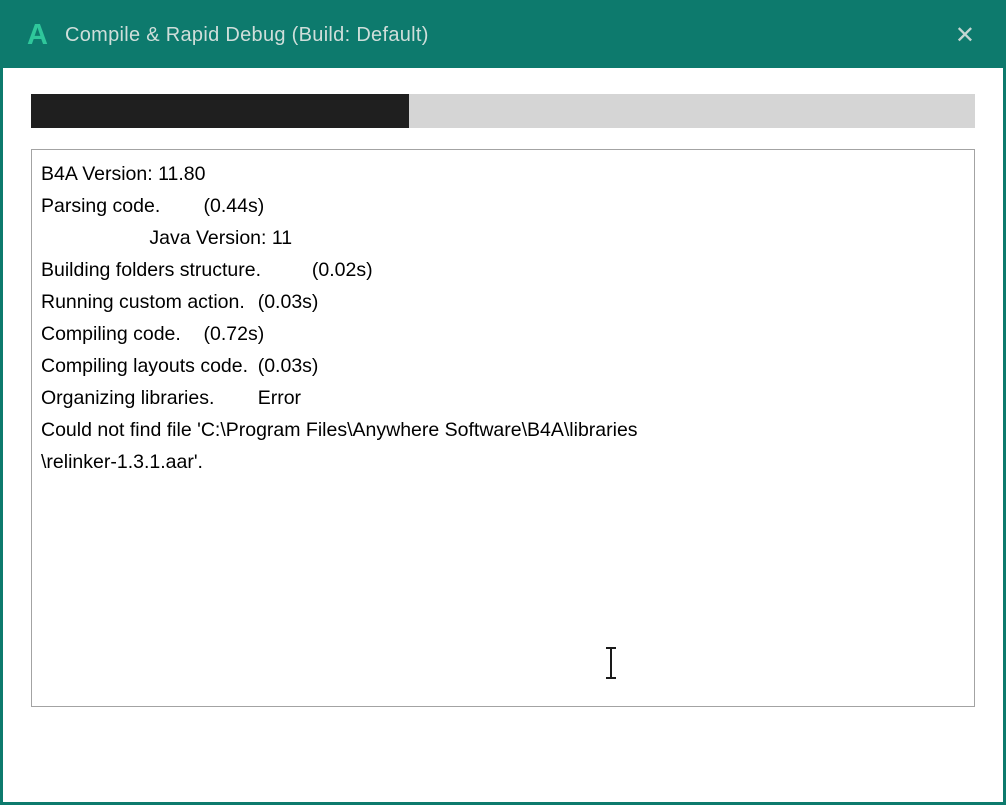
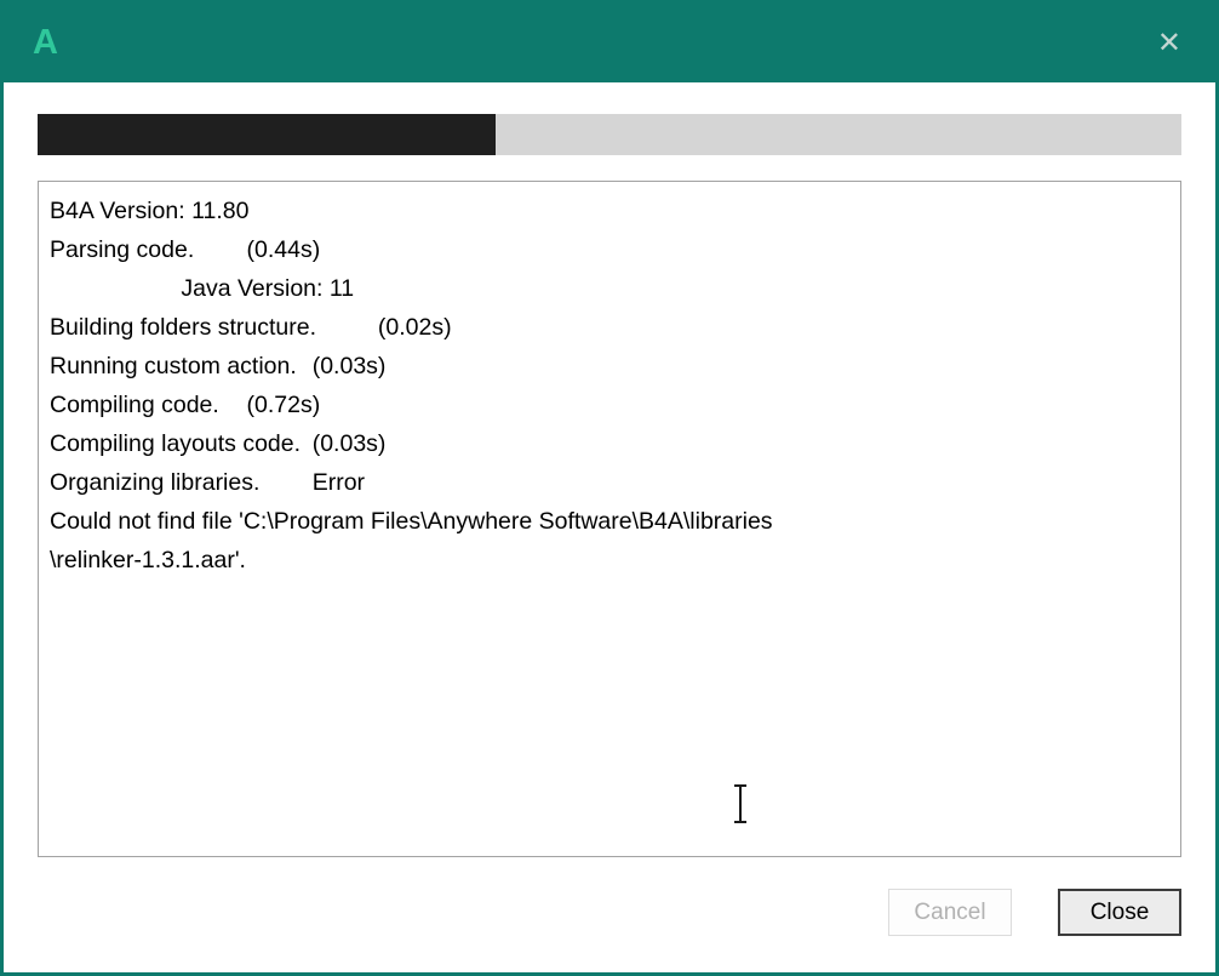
  A
- Compile & Rapid Debug (Build: Default)
  ✕
  B4A Version: 11.80
  Parsing code. (0.44s)
  Java Version: 11
  Building folders structure. (0.02s)
  Running custom action. (0.03s)
  Compiling code. (0.72s)
  Compiling layouts code. (0.03s)
  Organizing libraries. Error
  Could not find file 'C:\Program Files\Anywhere Software\B4A\libraries
  \relinker-1.3.1.aar'.
+ Cancel
+ Close
